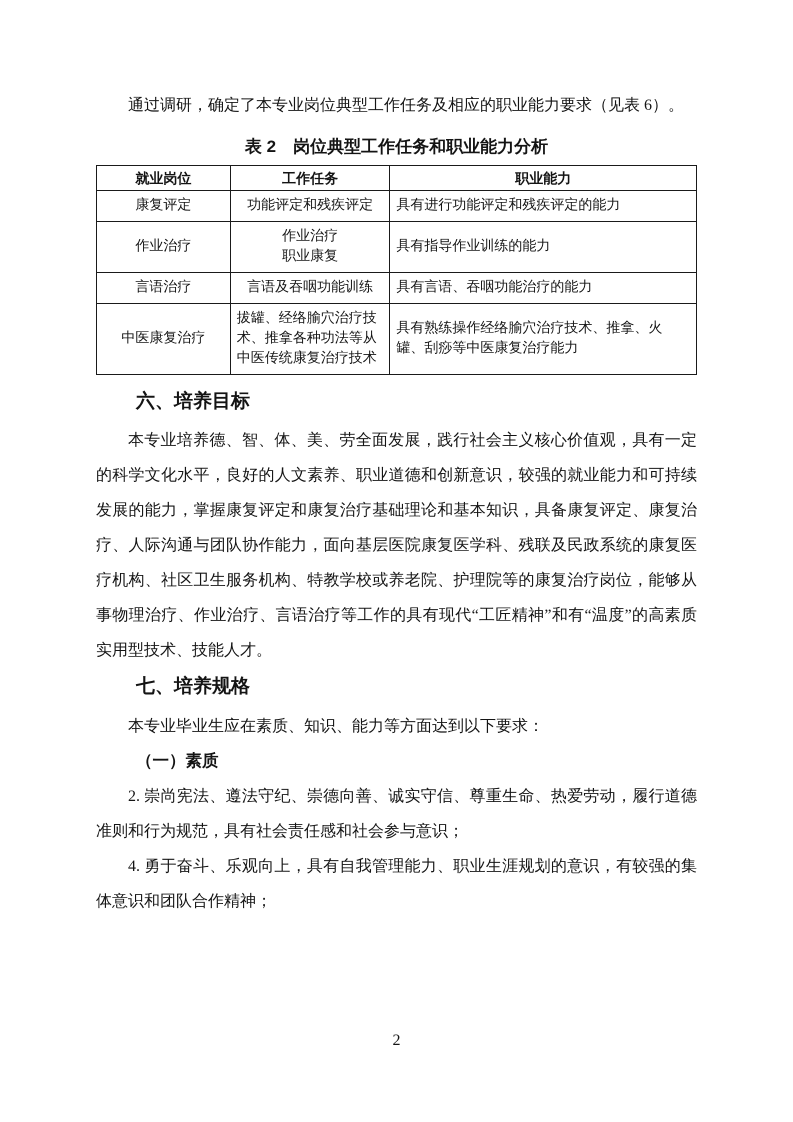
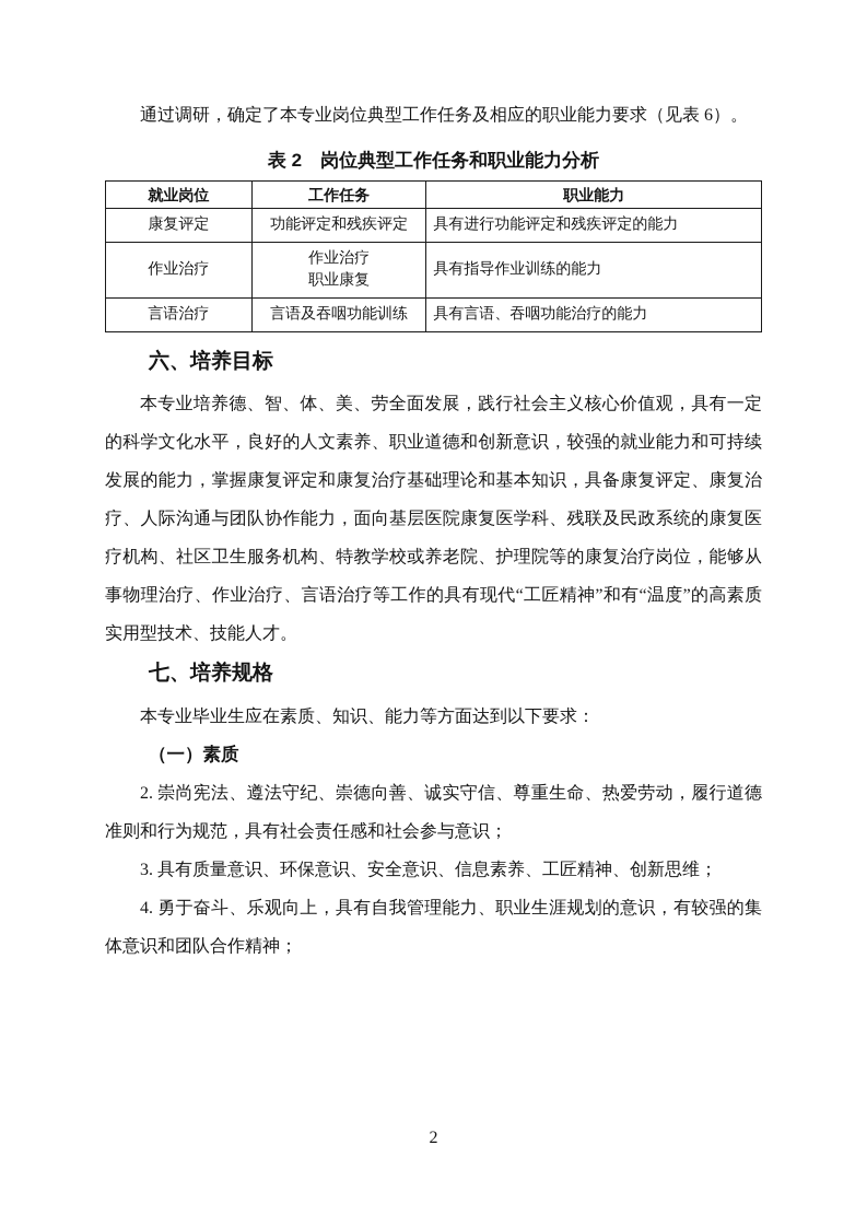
  通过调研，确定了本专业岗位典型工作任务及相应的职业能力要求（见表 6）。
  表 2 岗位典型工作任务和职业能力分析
  就业岗位	工作任务	职业能力
  康复评定	功能评定和残疾评定	具有进行功能评定和残疾评定的能力
  作业治疗	作业治疗 职业康复	具有指导作业训练的能力
  言语治疗	言语及吞咽功能训练	具有言语、吞咽功能治疗的能力
- 中医康复治疗	拔罐、经络腧穴治疗技术、推拿各种功法等从中医传统康复治疗技术	具有熟练操作经络腧穴治疗技术、推拿、火罐、刮痧等中医康复治疗能力
  六、培养目标
  本专业培养德、智、体、美、劳全面发展，践行社会主义核心价值观，具有一定的科学文化水平，良好的人文素养、职业道德和创新意识，较强的就业能力和可持续发展的能力，掌握康复评定和康复治疗基础理论和基本知识，具备康复评定、康复治疗、人际沟通与团队协作能力，面向基层医院康复医学科、残联及民政系统的康复医疗机构、社区卫生服务机构、特教学校或养老院、护理院等的康复治疗岗位，能够从事物理治疗、作业治疗、言语治疗等工作的具有现代“工匠精神”和有“温度”的高素质实用型技术、技能人才。
  七、培养规格
  本专业毕业生应在素质、知识、能力等方面达到以下要求：
  （一）素质
  2. 崇尚宪法、遵法守纪、崇德向善、诚实守信、尊重生命、热爱劳动，履行道德准则和行为规范，具有社会责任感和社会参与意识；
+ 3. 具有质量意识、环保意识、安全意识、信息素养、工匠精神、创新思维；
  4. 勇于奋斗、乐观向上，具有自我管理能力、职业生涯规划的意识，有较强的集体意识和团队合作精神；
  2
